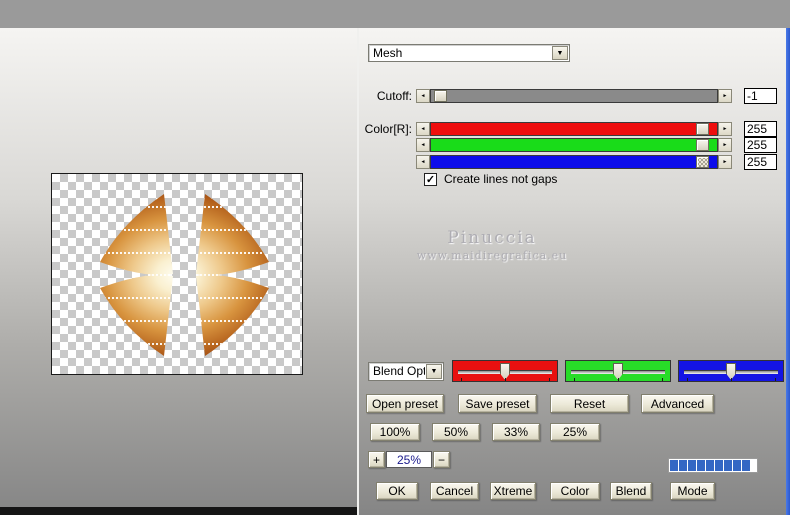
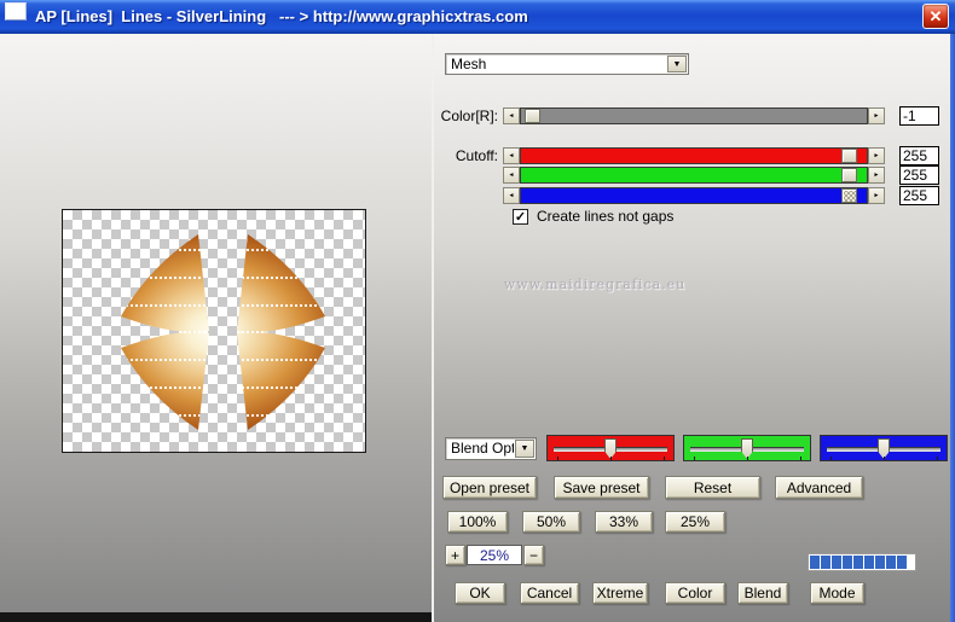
+ AP [Lines] Lines - SilverLining --- > http://www.graphicxtras.com
+ ✕
  Mesh
- Cutoff:
+ Color[R]:
  -1
- Color[R]:
+ Cutoff:
  255
  255
  255
  ✓
  Create lines not gaps
- Pinuccia
  www.maidiregrafica.eu
  Blend Opt
  Open preset
  Save preset
  Reset
  Advanced
  100%
  50%
  33%
  25%
  +
  25%
  −
  OK
  Cancel
  Xtreme
  Color
  Blend
  Mode
